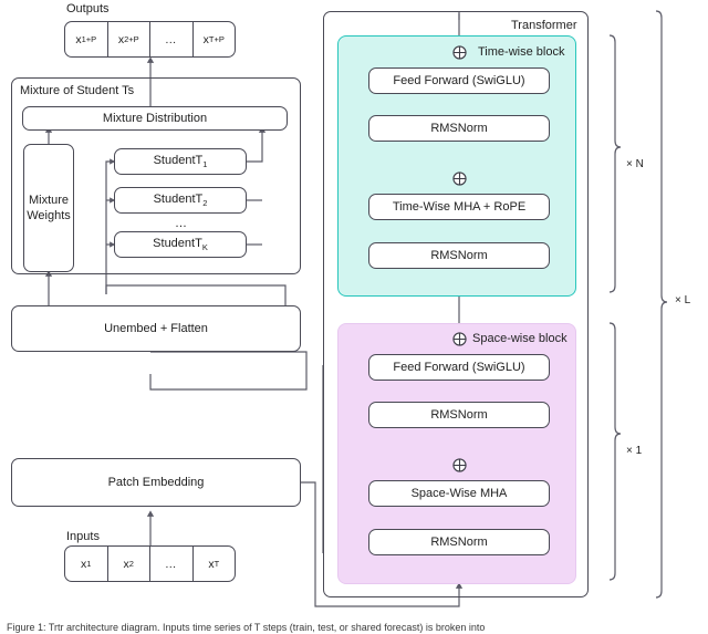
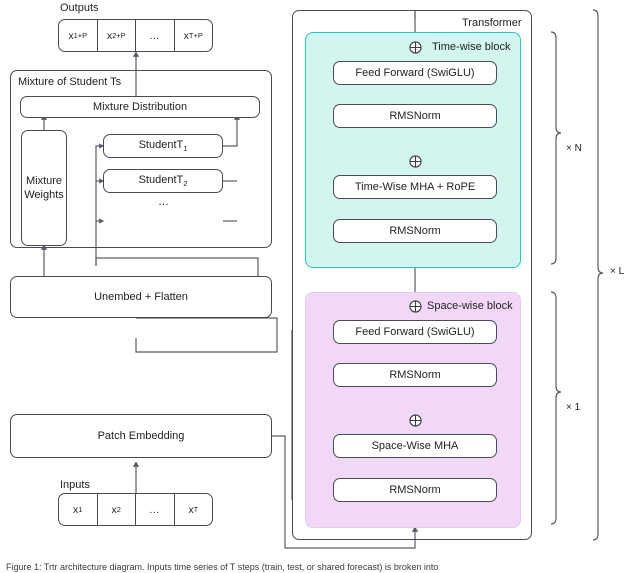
  Outputs
  x
  1+P
  x
  2+P
  …
  x
  T+P
  Mixture of Student Ts
  Mixture Distribution
  Mixture
  Weights
  StudentT1
  StudentT2
  …
- StudentTK
  Unembed + Flatten
  Patch Embedding
  Inputs
  x
  1
  x
  2
  …
  x
  T
  Transformer
  Time-wise block
  Feed Forward (SwiGLU)
  RMSNorm
  Time-Wise MHA + RoPE
  RMSNorm
  Space-wise block
  Feed Forward (SwiGLU)
  RMSNorm
  Space-Wise MHA
  RMSNorm
  × N
  × 1
  × L
  Figure 1: Trtr architecture diagram. Inputs time series of T steps (train, test, or shared forecast) is broken into
